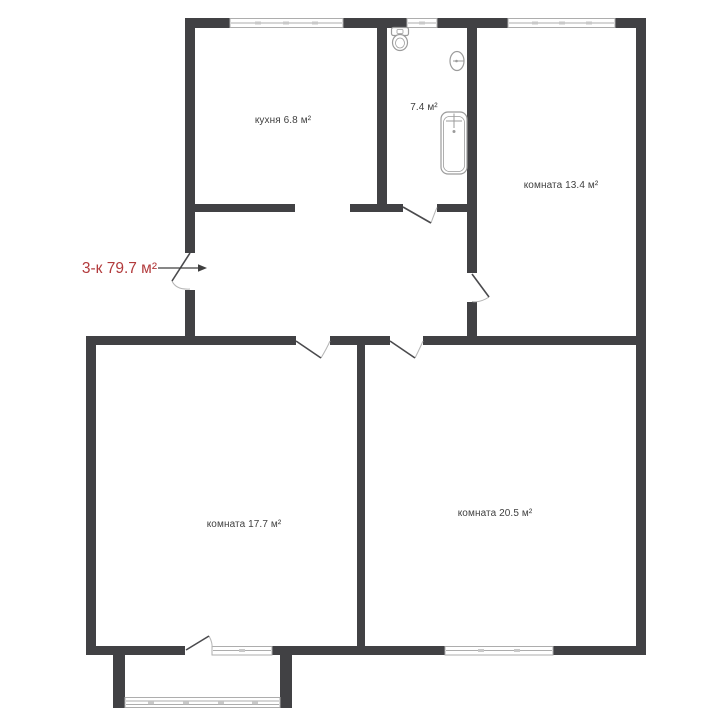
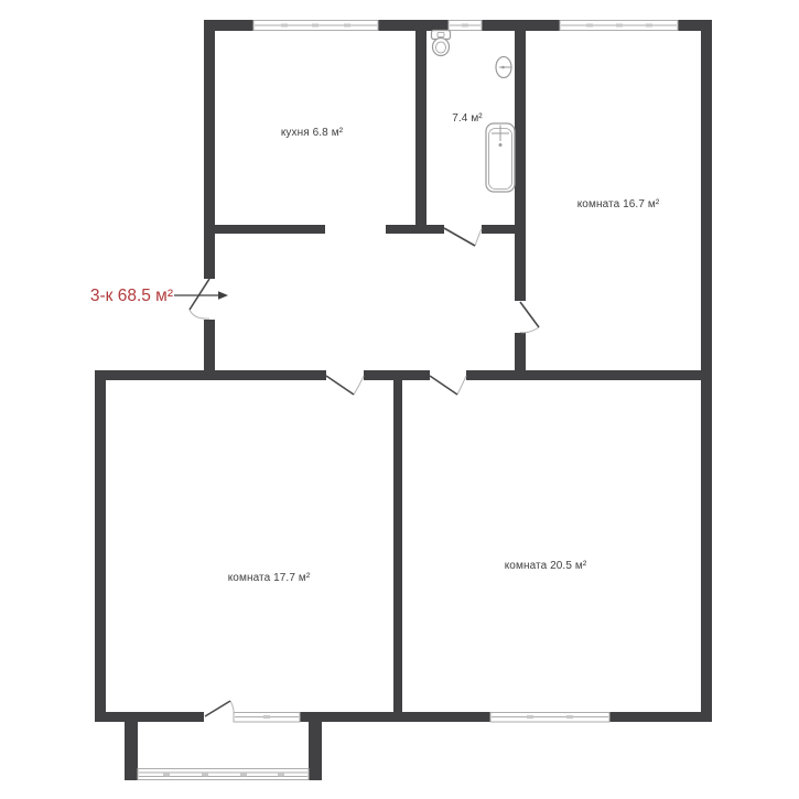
- 3-к 79.7 м²
+ 3-к 68.5 м²
  кухня 6.8 м²
  7.4 м²
- комната 13.4 м²
+ комната 16.7 м²
  комната 17.7 м²
  комната 20.5 м²
